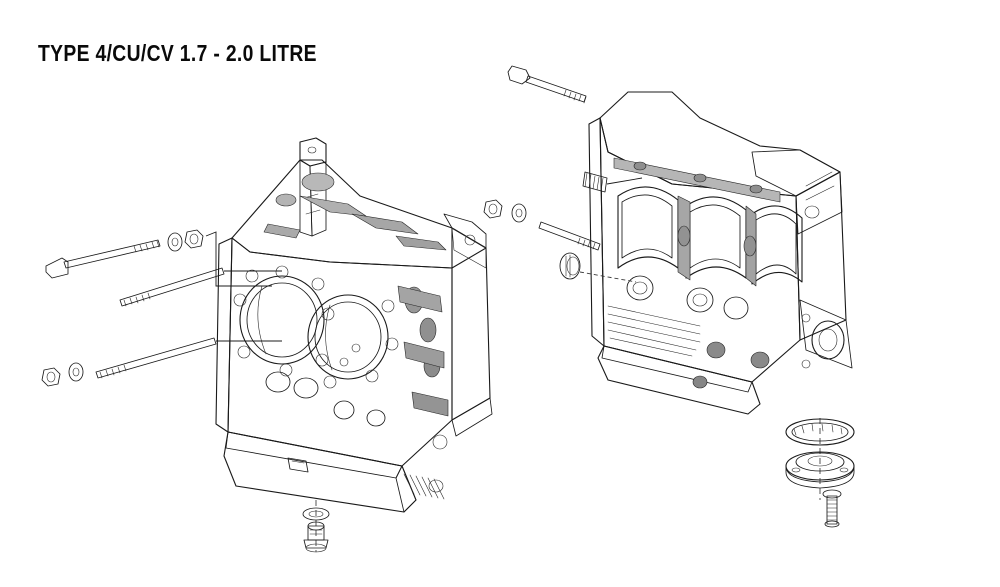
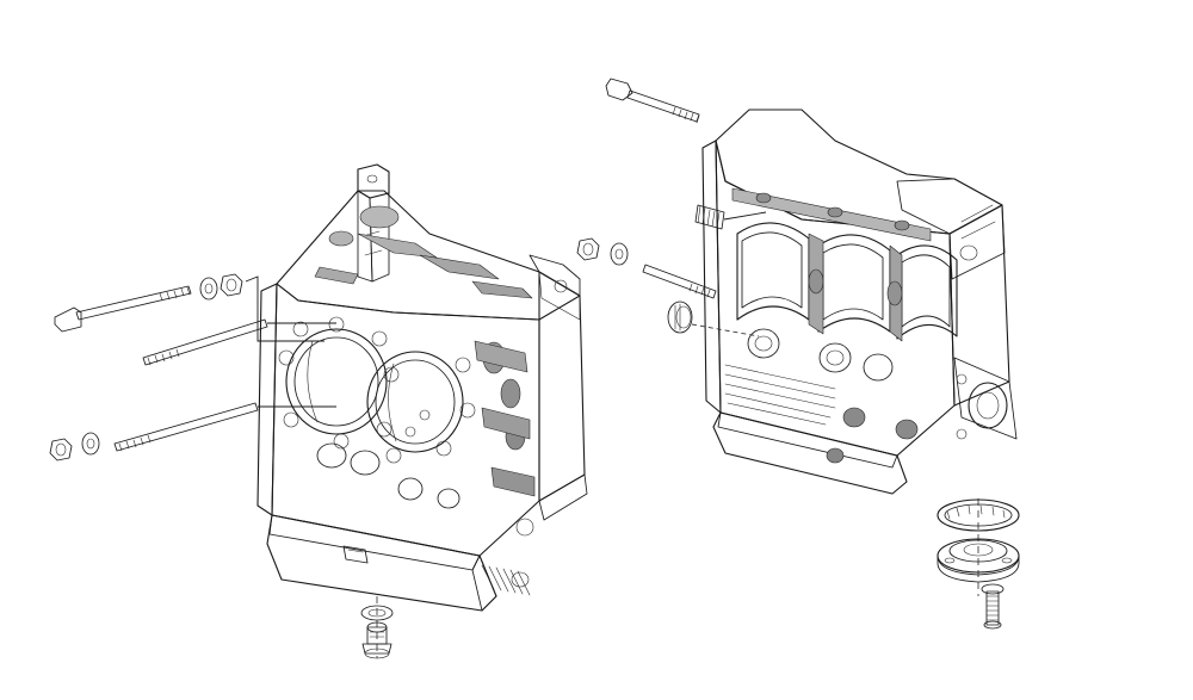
- TYPE 4/CU/CV 1.7 - 2.0 LITRE
